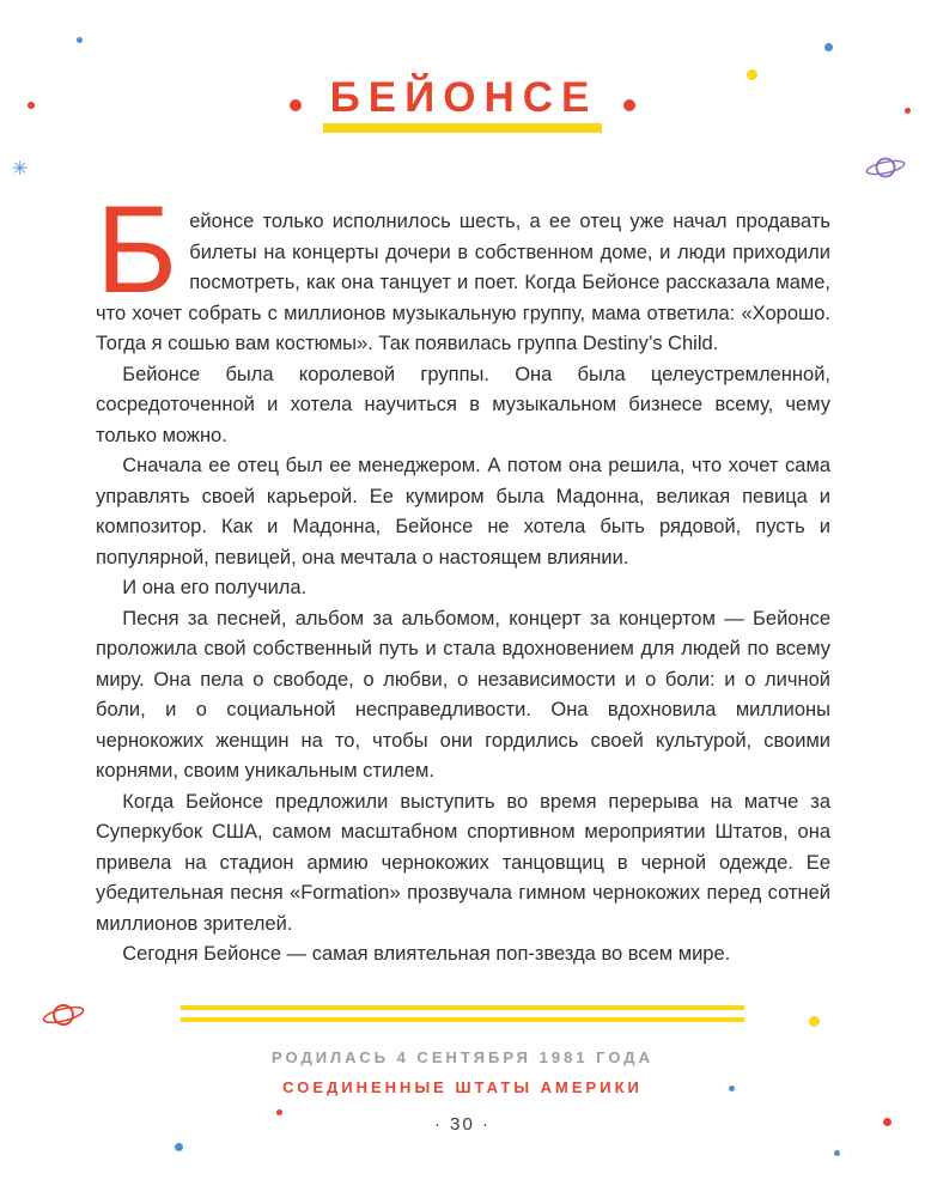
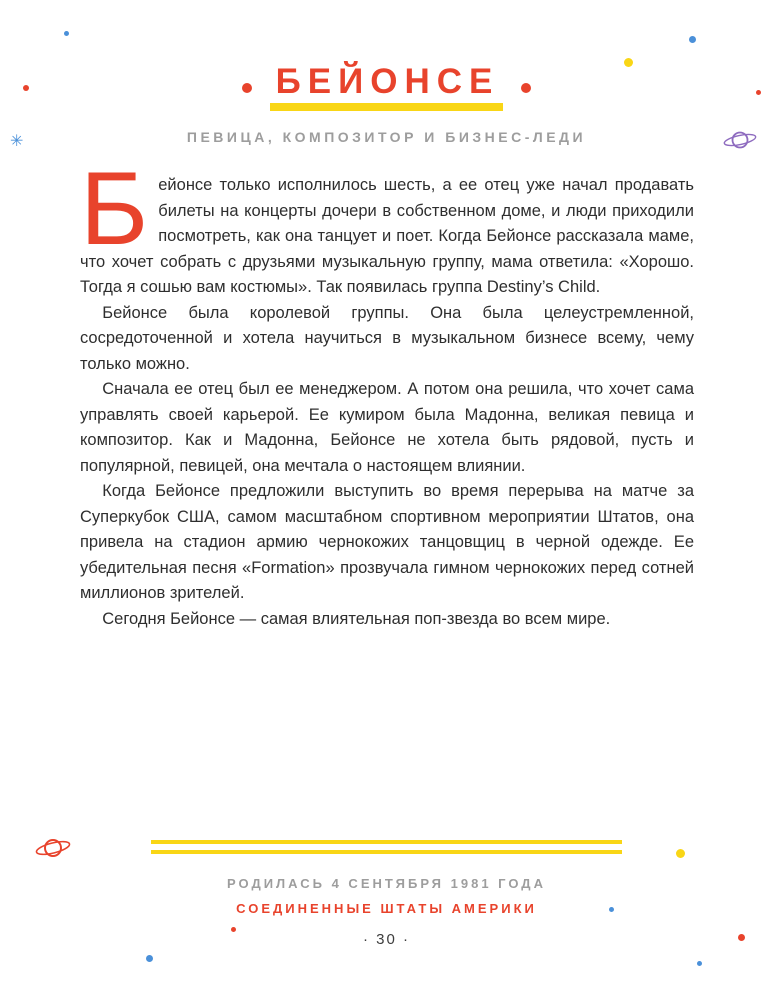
  ✳
  БЕЙОНСЕ
+ ПЕВИЦА, КОМПОЗИТОР И БИЗНЕС-ЛЕДИ
  Б
- ейонсе только исполнилось шесть, а ее отец уже начал продавать билеты на концерты дочери в собственном доме, и люди приходили посмотреть, как она танцует и поет. Когда Бейонсе рассказала маме, что хочет собрать с миллионов музыкальную группу, мама ответила: «Хорошо. Тогда я сошью вам костюмы». Так появилась группа Destiny’s Child.
+ ейонсе только исполнилось шесть, а ее отец уже начал продавать билеты на концерты дочери в собственном доме, и люди приходили посмотреть, как она танцует и поет. Когда Бейонсе рассказала маме, что хочет собрать с друзьями музыкальную группу, мама ответила: «Хорошо. Тогда я сошью вам костюмы». Так появилась группа Destiny’s Child.
  Бейонсе была королевой группы. Она была целеустремленной, сосредоточенной и хотела научиться в музыкальном бизнесе всему, чему только можно.
  Сначала ее отец был ее менеджером. А потом она решила, что хочет сама управлять своей карьерой. Ее кумиром была Мадонна, великая певица и композитор. Как и Мадонна, Бейонсе не хотела быть рядовой, пусть и популярной, певицей, она мечтала о настоящем влиянии.
- И она его получила.
- Песня за песней, альбом за альбомом, концерт за концертом — Бейонсе проложила свой собственный путь и стала вдохновением для людей по всему миру. Она пела о свободе, о любви, о независимости и о боли: и о личной боли, и о социальной несправедливости. Она вдохновила миллионы чернокожих женщин на то, чтобы они гордились своей культурой, своими корнями, своим уникальным стилем.
  Когда Бейонсе предложили выступить во время перерыва на матче за Суперкубок США, самом масштабном спортивном мероприятии Штатов, она привела на стадион армию чернокожих танцовщиц в черной одежде. Ее убедительная песня «Formation» прозвучала гимном чернокожих перед сотней миллионов зрителей.
  Сегодня Бейонсе — самая влиятельная поп-звезда во всем мире.
  РОДИЛАСЬ 4 СЕНТЯБРЯ 1981 ГОДА
  СОЕДИНЕННЫЕ ШТАТЫ АМЕРИКИ
  · 30 ·
